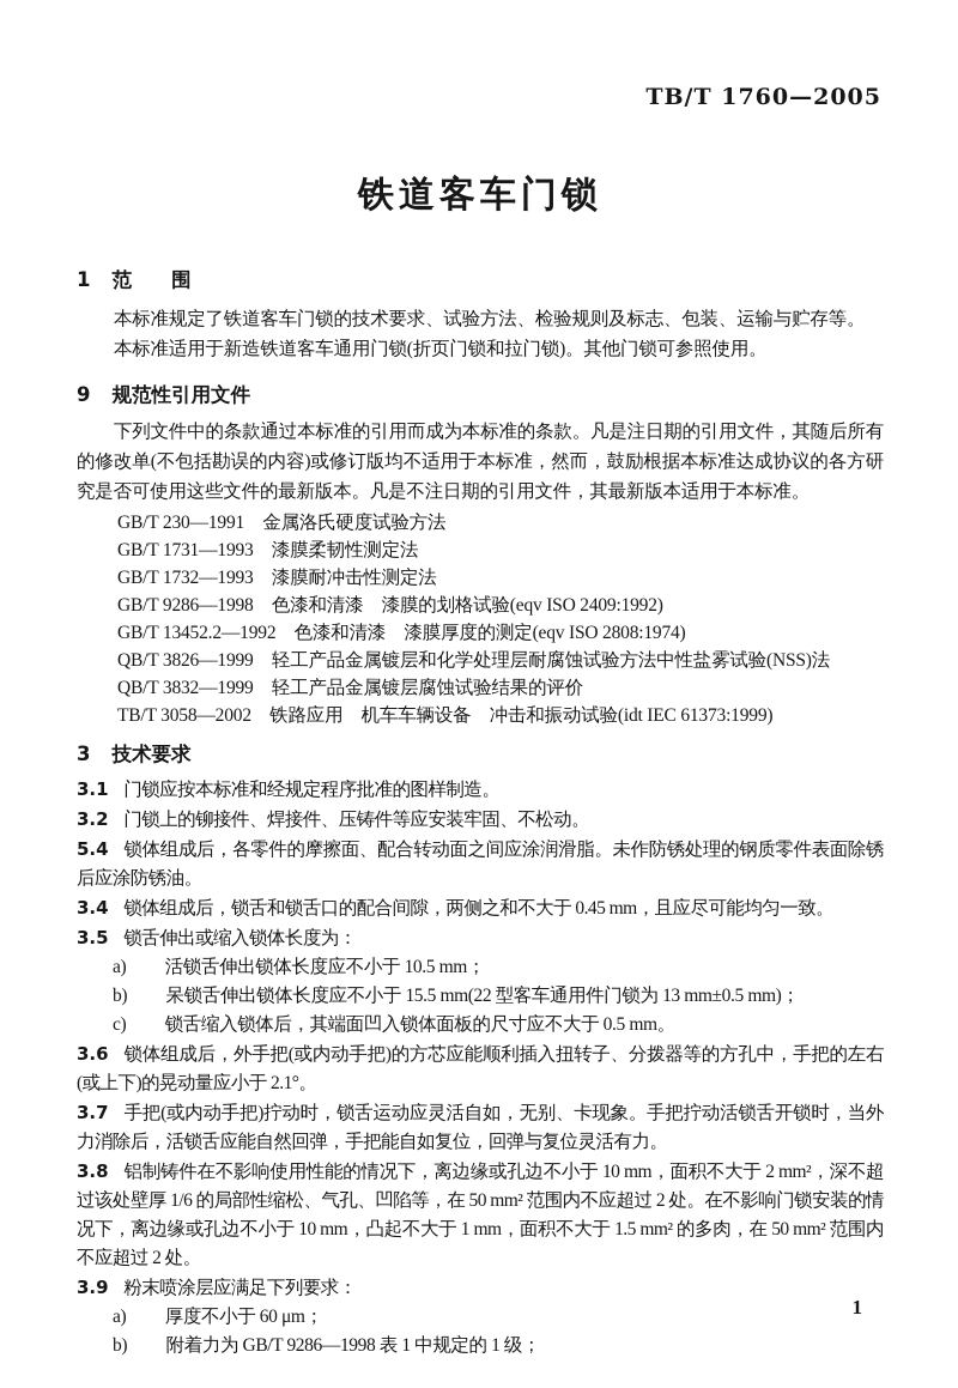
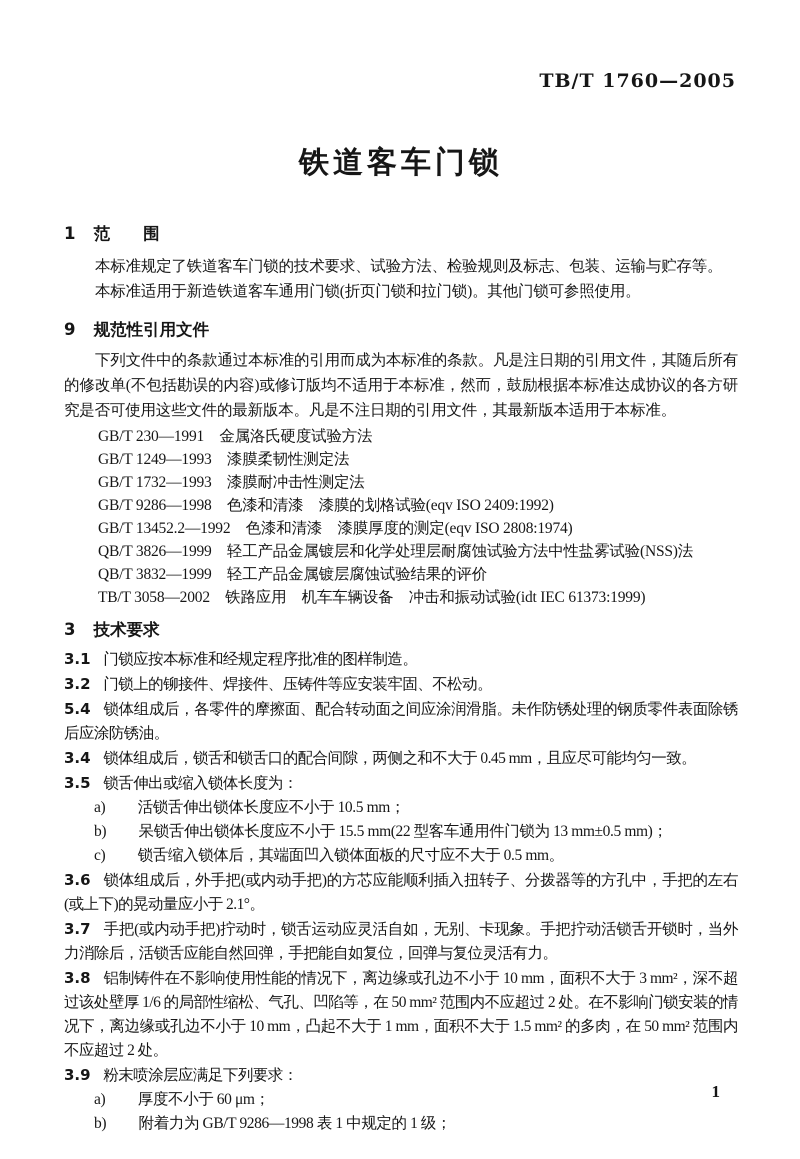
  TB/T 1760—2005
  铁道客车门锁
  1 范 围
  本标准规定了铁道客车门锁的技术要求、试验方法、检验规则及标志、包装、运输与贮存等。
  本标准适用于新造铁道客车通用门锁(折页门锁和拉门锁)。其他门锁可参照使用。
  9 规范性引用文件
  下列文件中的条款通过本标准的引用而成为本标准的条款。凡是注日期的引用文件，其随后所有的修改单(不包括勘误的内容)或修订版均不适用于本标准，然而，鼓励根据本标准达成协议的各方研究是否可使用这些文件的最新版本。凡是不注日期的引用文件，其最新版本适用于本标准。
  GB/T 230—1991 金属洛氏硬度试验方法
- GB/T 1731—1993 漆膜柔韧性测定法
+ GB/T 1249—1993 漆膜柔韧性测定法
  GB/T 1732—1993 漆膜耐冲击性测定法
  GB/T 9286—1998 色漆和清漆 漆膜的划格试验(eqv ISO 2409:1992)
  GB/T 13452.2—1992 色漆和清漆 漆膜厚度的测定(eqv ISO 2808:1974)
  QB/T 3826—1999 轻工产品金属镀层和化学处理层耐腐蚀试验方法中性盐雾试验(NSS)法
  QB/T 3832—1999 轻工产品金属镀层腐蚀试验结果的评价
  TB/T 3058—2002 铁路应用 机车车辆设备 冲击和振动试验(idt IEC 61373:1999)
  3 技术要求
  3.1 门锁应按本标准和经规定程序批准的图样制造。
  3.2 门锁上的铆接件、焊接件、压铸件等应安装牢固、不松动。
  5.4 锁体组成后，各零件的摩擦面、配合转动面之间应涂润滑脂。未作防锈处理的钢质零件表面除锈后应涂防锈油。
  3.4 锁体组成后，锁舌和锁舌口的配合间隙，两侧之和不大于 0.45 mm，且应尽可能均匀一致。
  3.5 锁舌伸出或缩入锁体长度为：
  a) 活锁舌伸出锁体长度应不小于 10.5 mm；
  b) 呆锁舌伸出锁体长度应不小于 15.5 mm(22 型客车通用件门锁为 13 mm±0.5 mm)；
  c) 锁舌缩入锁体后，其端面凹入锁体面板的尺寸应不大于 0.5 mm。
  3.6 锁体组成后，外手把(或内动手把)的方芯应能顺利插入扭转子、分拨器等的方孔中，手把的左右(或上下)的晃动量应小于 2.1°。
  3.7 手把(或内动手把)拧动时，锁舌运动应灵活自如，无别、卡现象。手把拧动活锁舌开锁时，当外力消除后，活锁舌应能自然回弹，手把能自如复位，回弹与复位灵活有力。
- 3.8 铝制铸件在不影响使用性能的情况下，离边缘或孔边不小于 10 mm，面积不大于 2 mm²，深不超过该处壁厚 1/6 的局部性缩松、气孔、凹陷等，在 50 mm² 范围内不应超过 2 处。在不影响门锁安装的情况下，离边缘或孔边不小于 10 mm，凸起不大于 1 mm，面积不大于 1.5 mm² 的多肉，在 50 mm² 范围内不应超过 2 处。
+ 3.8 铝制铸件在不影响使用性能的情况下，离边缘或孔边不小于 10 mm，面积不大于 3 mm²，深不超过该处壁厚 1/6 的局部性缩松、气孔、凹陷等，在 50 mm² 范围内不应超过 2 处。在不影响门锁安装的情况下，离边缘或孔边不小于 10 mm，凸起不大于 1 mm，面积不大于 1.5 mm² 的多肉，在 50 mm² 范围内不应超过 2 处。
  3.9 粉末喷涂层应满足下列要求：
  a) 厚度不小于 60 μm；
  b) 附着力为 GB/T 9286—1998 表 1 中规定的 1 级；
  1
